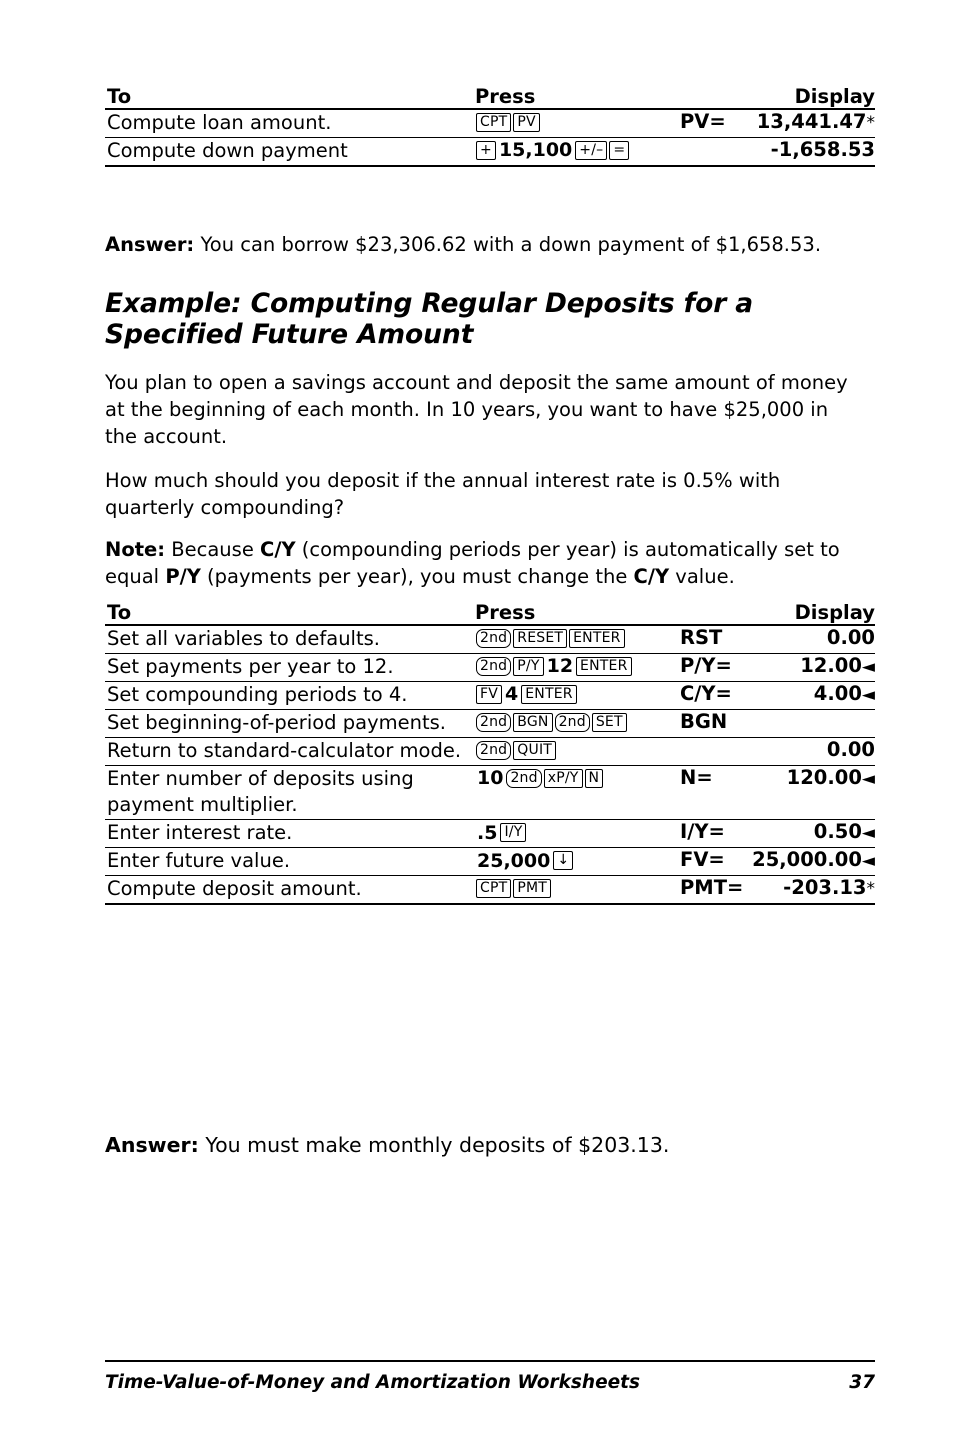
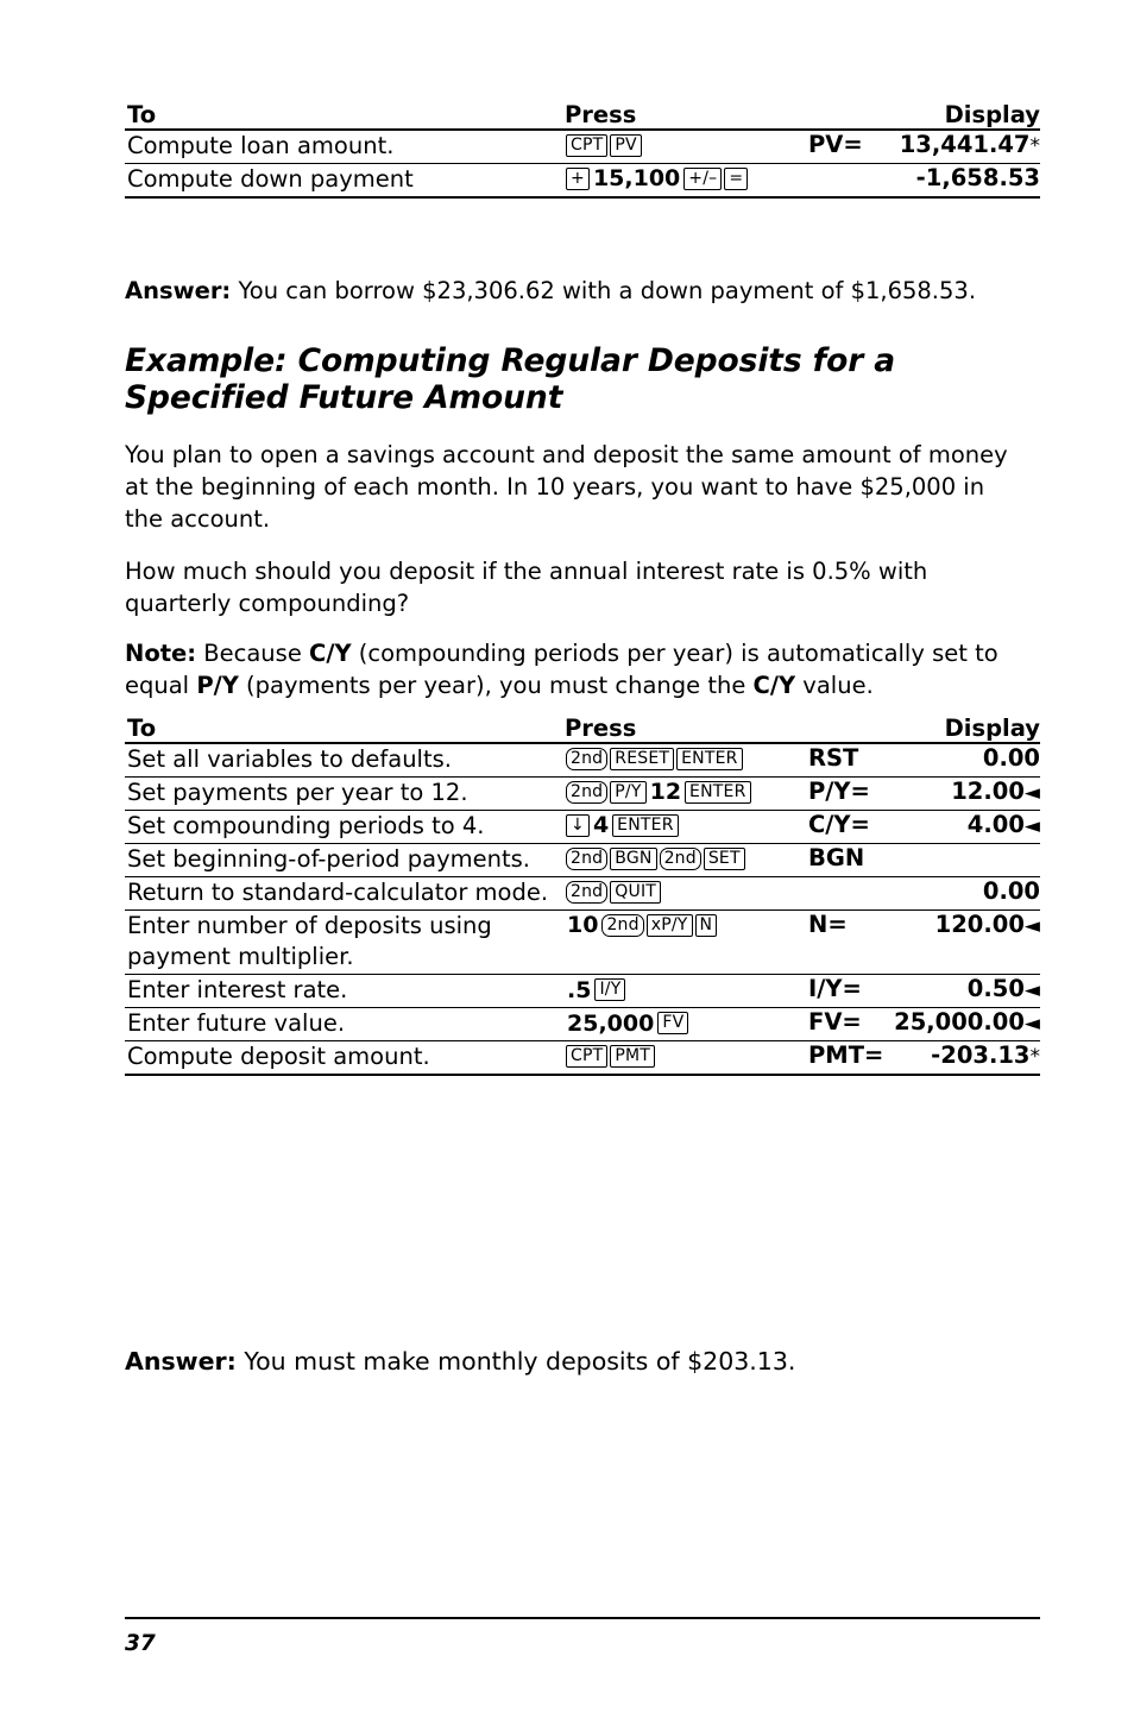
  To	Press	Display
  Compute loan amount.	CPT PV	PV= 13,441.47*
  Compute down payment	+ 15,100 +/– =	-1,658.53
  Answer: You can borrow $23,306.62 with a down payment of $1,658.53.
  Example: Computing Regular Deposits for a Specified Future Amount
  You plan to open a savings account and deposit the same amount of money at the beginning of each month. In 10 years, you want to have $25,000 in the account.
  How much should you deposit if the annual interest rate is 0.5% with quarterly compounding?
  Note: Because C/Y (compounding periods per year) is automatically set to equal P/Y (payments per year), you must change the C/Y value.
  To	Press	Display
  Set all variables to defaults.	2nd RESET ENTER	RST 0.00
  Set payments per year to 12.	2nd P/Y 12 ENTER	P/Y= 12.00◄
- Set compounding periods to 4.	FV 4 ENTER	C/Y= 4.00◄
+ Set compounding periods to 4.	↓ 4 ENTER	C/Y= 4.00◄
  Set beginning-of-period payments.	2nd BGN 2nd SET	BGN
  Return to standard-calculator mode.	2nd QUIT	0.00
  Enter number of deposits using payment multiplier.	10 2nd xP/Y N	N= 120.00◄
  Enter interest rate.	.5 I/Y	I/Y= 0.50◄
- Enter future value.	25,000 ↓	FV= 25,000.00◄
+ Enter future value.	25,000 FV	FV= 25,000.00◄
  Compute deposit amount.	CPT PMT	PMT= -203.13*
  Answer: You must make monthly deposits of $203.13.
- Time-Value-of-Money and Amortization Worksheets
  37
